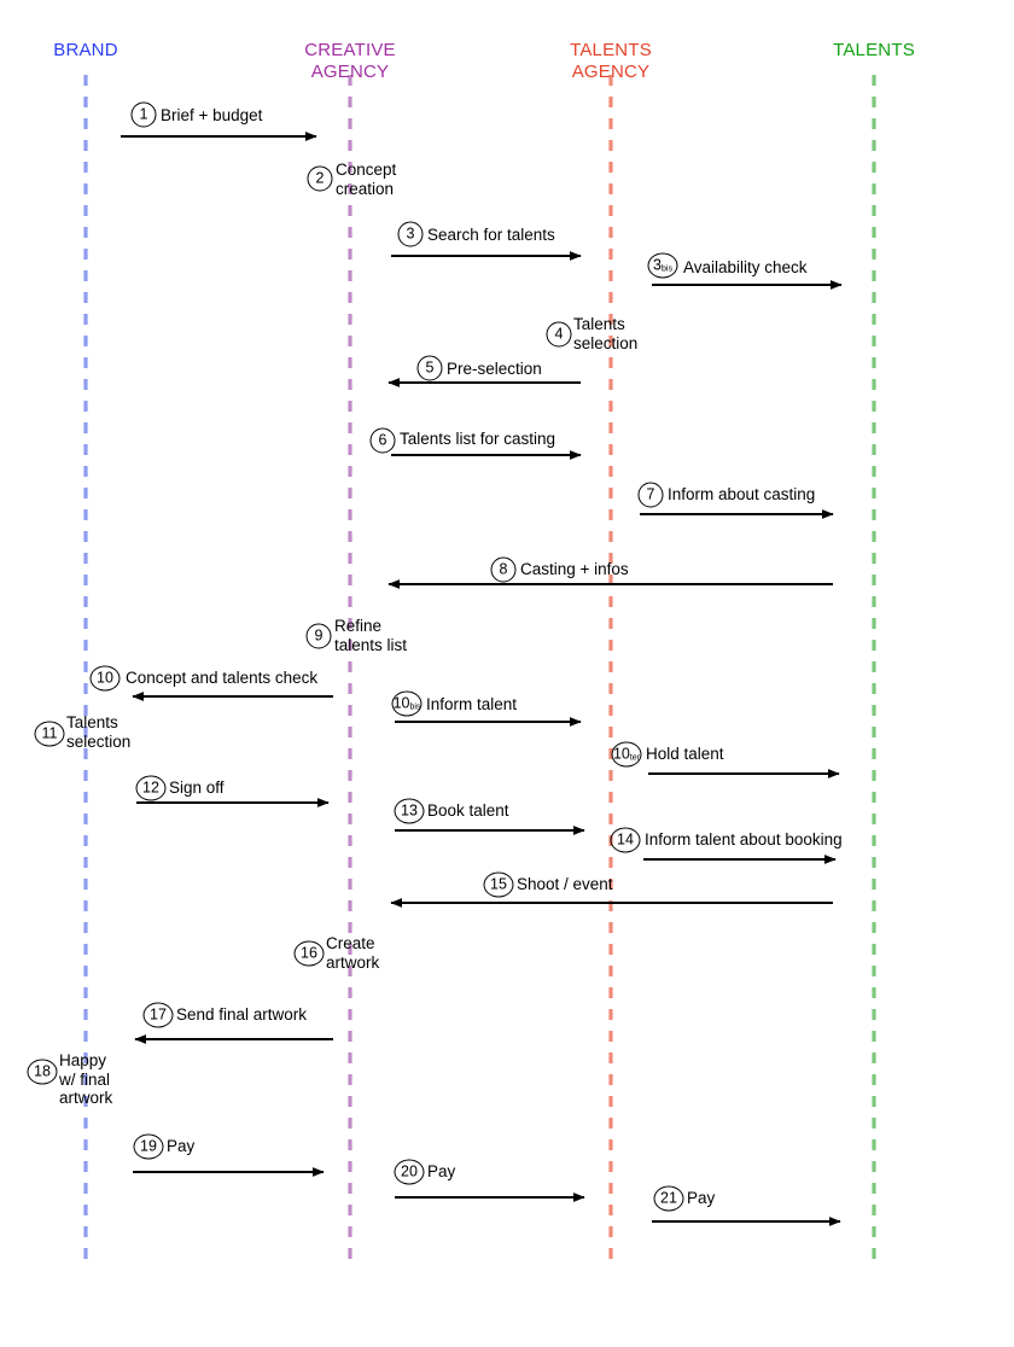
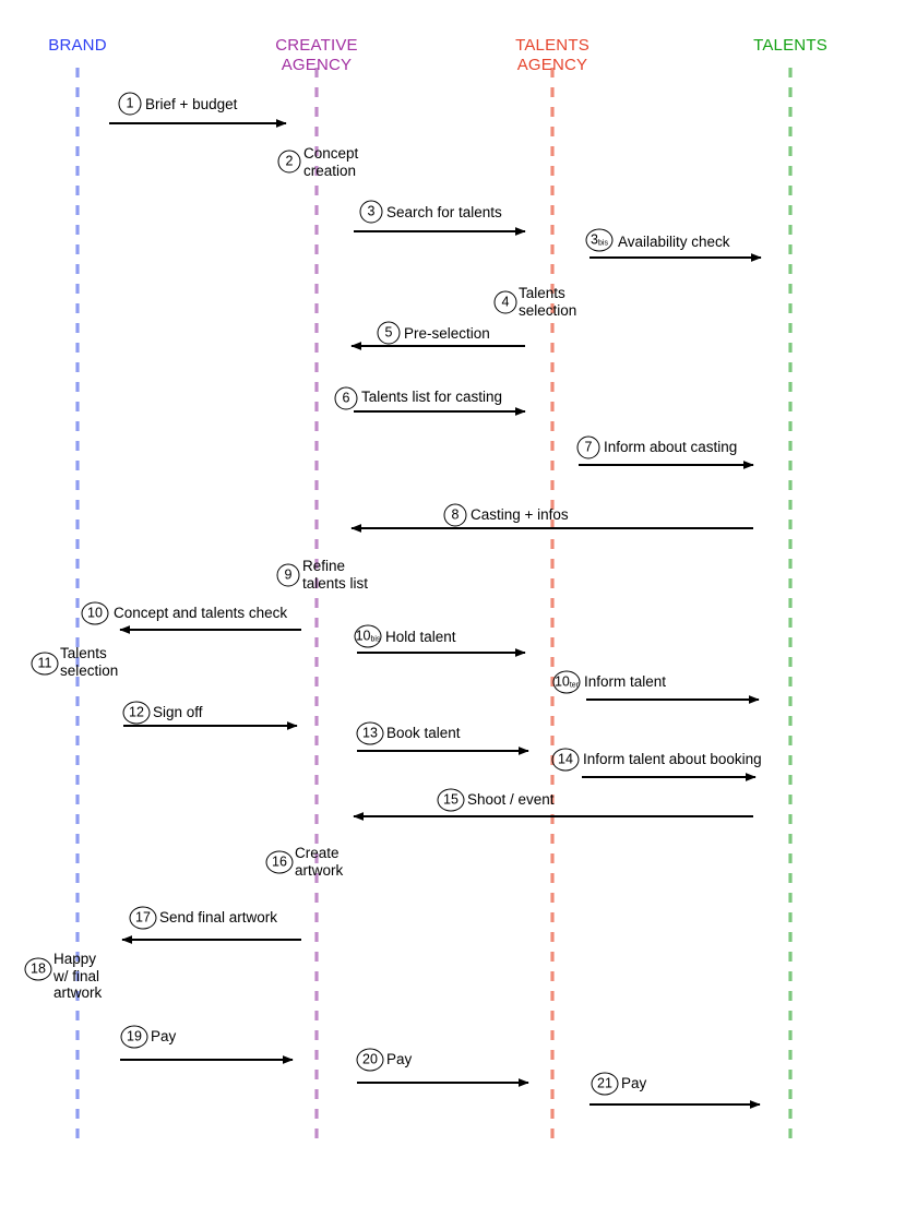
  BRAND
  CREATIVE
  AGENCY
  TALENTS
  AGENCY
  TALENTS
  1
  Brief + budget
  2
  Concept
  creation
  3
  Search for talents
  3
  Availability check
  4
  Talents
  selection
  5
  Pre-selection
  6
  Talents list for casting
  7
  Inform about casting
  8
  Casting + infos
  9
  Refine
  talents list
  10
  Concept and talents check
  10
- Inform talent
+ Hold talent
  11
  Talents
  selection
  10
- Hold talent
+ Inform talent
  12
  Sign off
  13
  Book talent
  14
  Inform talent about booking
  15
  Shoot / event
  16
  Create
  artwork
  17
  Send final artwork
  18
  Happy
  w/ final
  artwork
  19
  Pay
  20
  Pay
  21
  Pay
